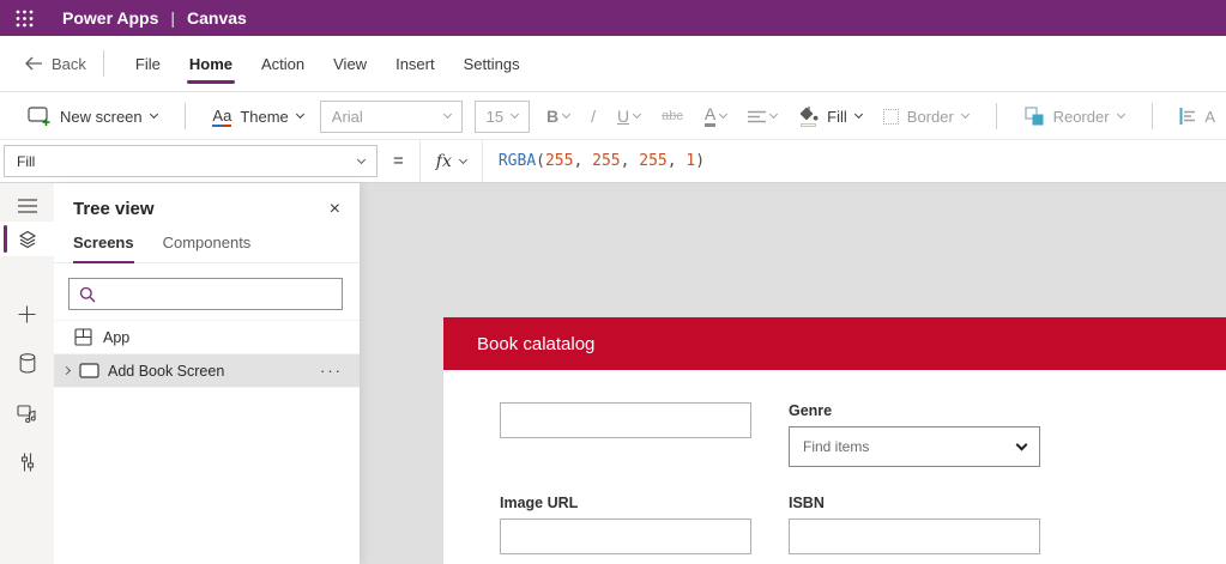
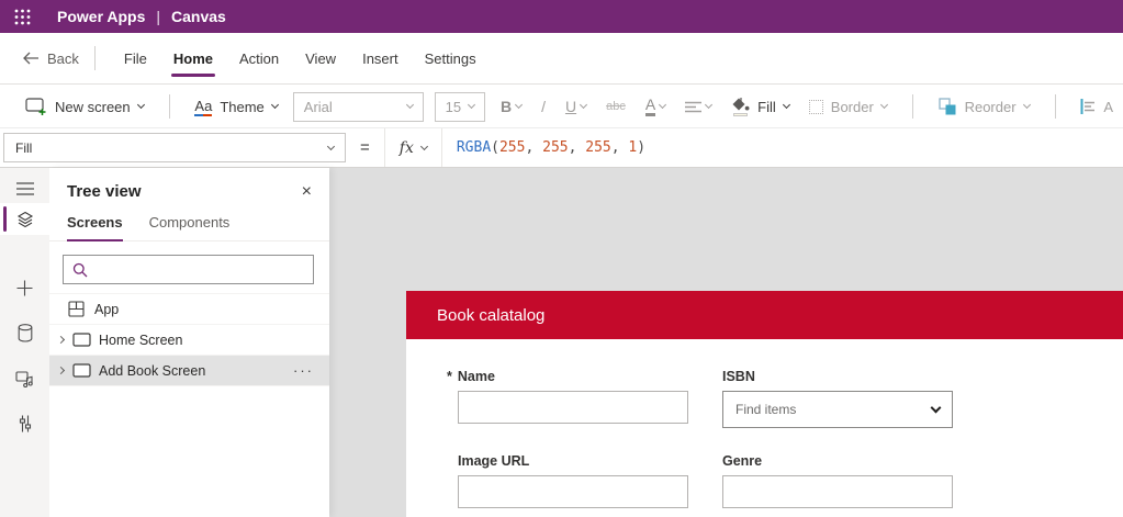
  Power Apps
  |
  Canvas
  Back
  File
  Home
  Action
  View
  Insert
  Settings
  New screen
  Aa
  Theme
  Arial
  15
  B
  /
  U
  abc
  A
  Fill
  Border
  Reorder
  A
  Fill
  =
  fx
  RGBA(255, 255, 255, 1)
  Tree view
  ×
  Screens
  Components
  App
+ Home Screen
  Add Book Screen
  ···
  Book calatalog
+ *
+ Name
- Genre
+ ISBN
  Find items
  Image URL
- ISBN
+ Genre
